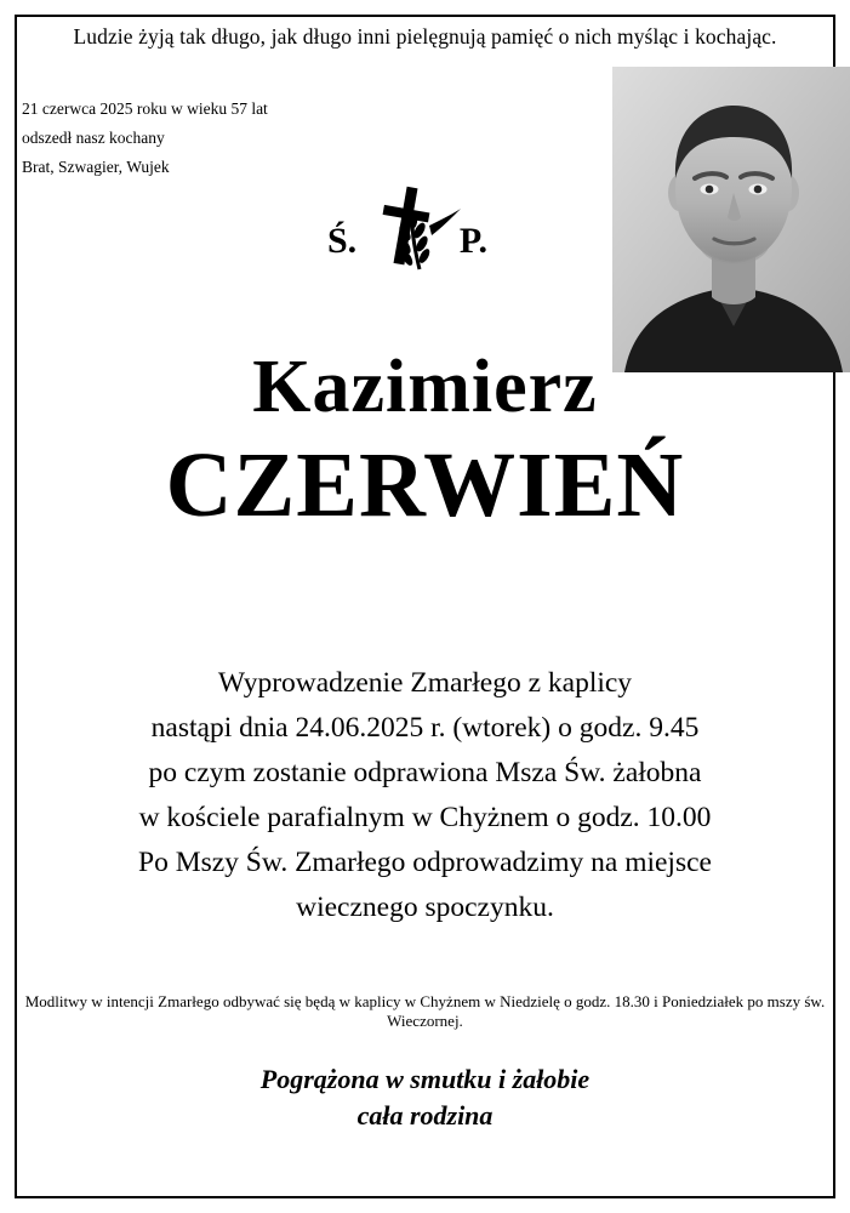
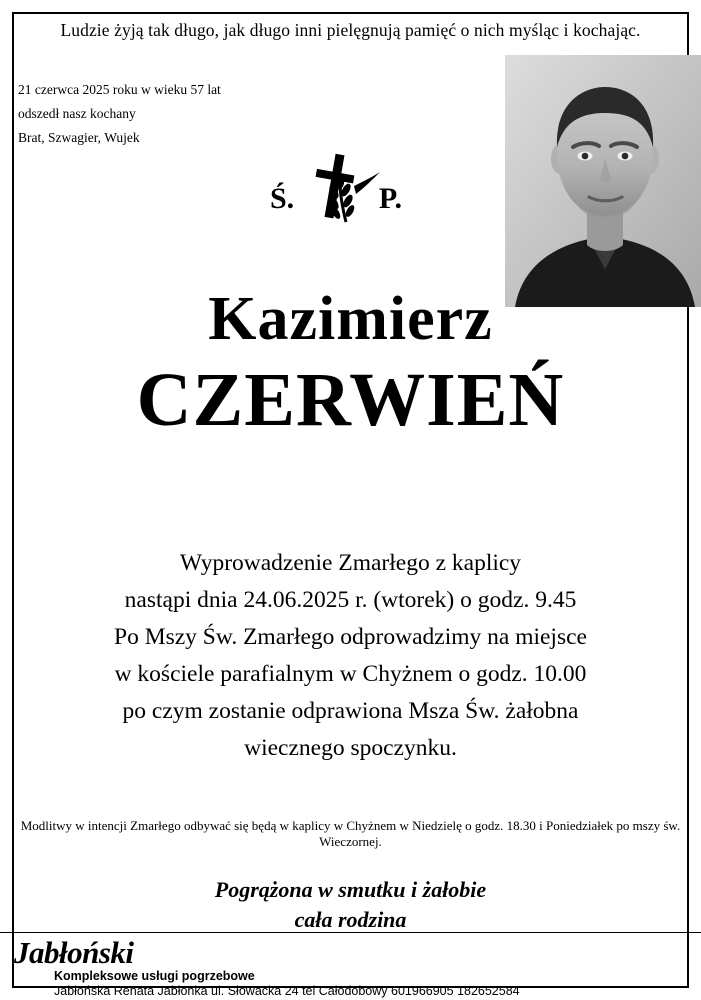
  Ludzie żyją tak długo, jak długo inni pielęgnują pamięć o nich myśląc i kochając.
  21 czerwca 2025 roku w wieku 57 lat
  odszedł nasz kochany
  Brat, Szwagier, Wujek
  Ś.
  P.
  Kazimierz
  CZERWIEŃ
  Wyprowadzenie Zmarłego z kaplicy
  nastąpi dnia 24.06.2025 r. (wtorek) o godz. 9.45
- po czym zostanie odprawiona Msza Św. żałobna
+ Po Mszy Św. Zmarłego odprowadzimy na miejsce
  w kościele parafialnym w Chyżnem o godz. 10.00
- Po Mszy Św. Zmarłego odprowadzimy na miejsce
+ po czym zostanie odprawiona Msza Św. żałobna
  wiecznego spoczynku.
  Modlitwy w intencji Zmarłego odbywać się będą w kaplicy w Chyżnem w Niedzielę o godz. 18.30 i Poniedziałek po mszy św. Wieczornej.
  Pogrążona w smutku i żałobie
  cała rodzina
+ Jabłoński
+ Kompleksowe usługi pogrzebowe
+ Jabłońska Renata Jabłonka ul. Słowacka 24 tel Całodobowy 601966905 182652584
